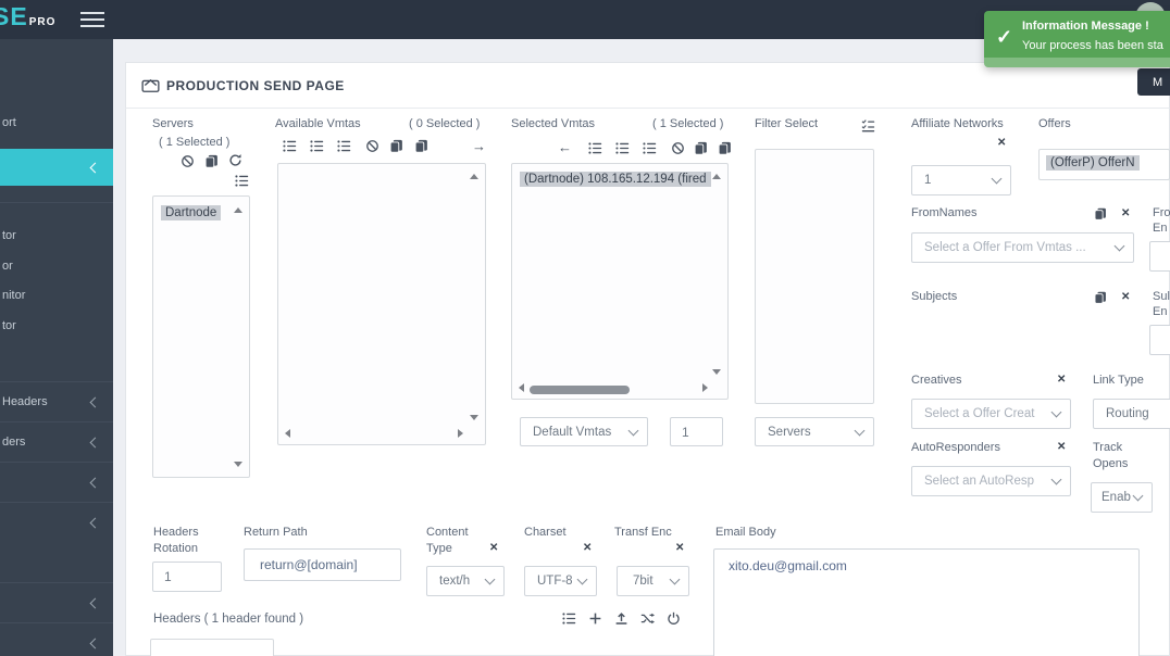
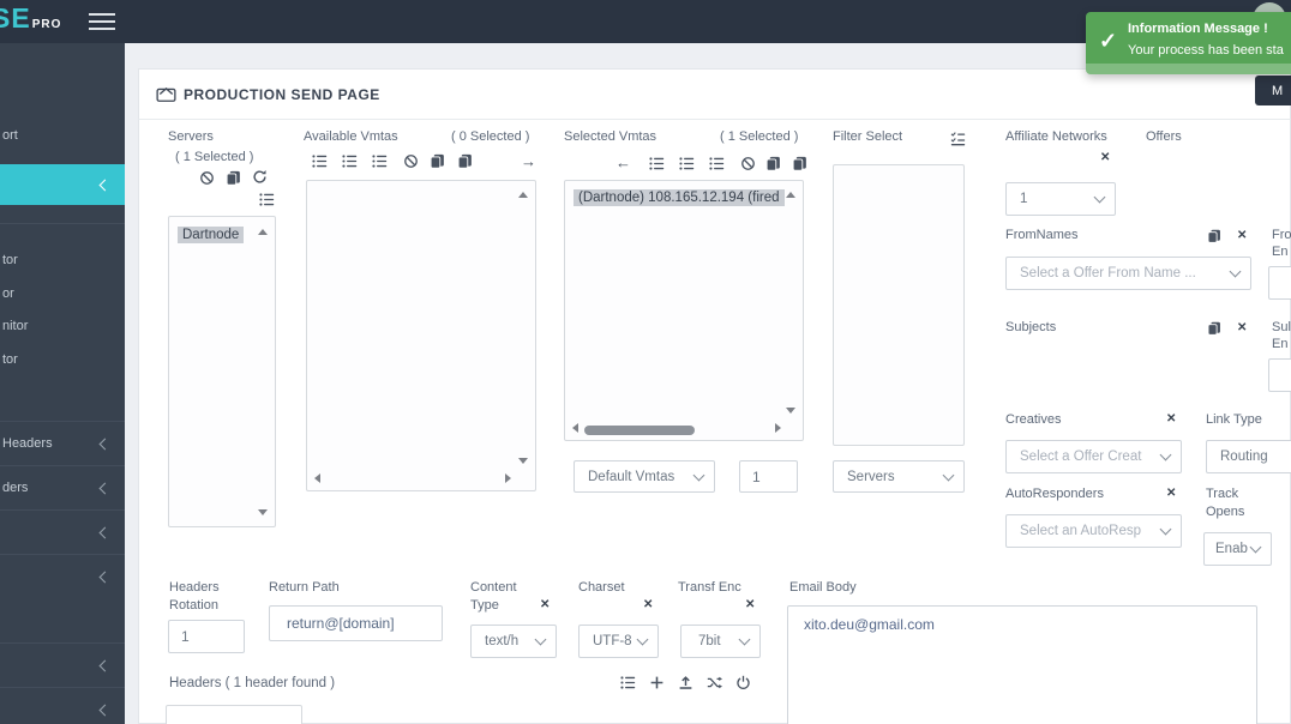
  SE
  PRO
  ort
  tor
  or
  nitor
  tor
  Headers
  ders
  PRODUCTION SEND PAGE
  M
  Servers
  ( 1 Selected )
  Dartnode
  Available Vmtas
  ( 0 Selected )
  →
  Selected Vmtas
  ( 1 Selected )
  ←
  (Dartnode) 108.165.12.194 (fired
  Default Vmtas
  1
  Filter Select
  Servers
  Affiliate Networks
  ✕
  1
  Offers
- (OfferP) OfferN
  FromNames
  ✕
- Select a Offer From Vmtas ...
+ Select a Offer From Name ...
  Fro
  En
  Subjects
  ✕
  Sul
  En
  Creatives
  ✕
  Select a Offer Creat
  Link Type
  Routing
  AutoResponders
  ✕
  Select an AutoResp
  Track
  Opens
  Enab
  Headers
  Rotation
  1
  Return Path
  return@[domain]
  Content
  Type
  ✕
  text/h
  Charset
  ✕
  UTF-8
  Transf Enc
  ✕
  7bit
  Email Body
  xito.deu@gmail.com
  Headers ( 1 header found )
  ✓
  Information Message !
  Your process has been sta
